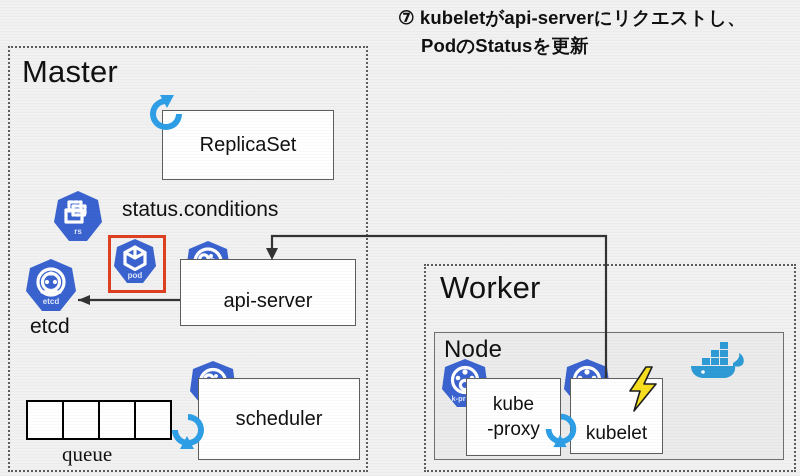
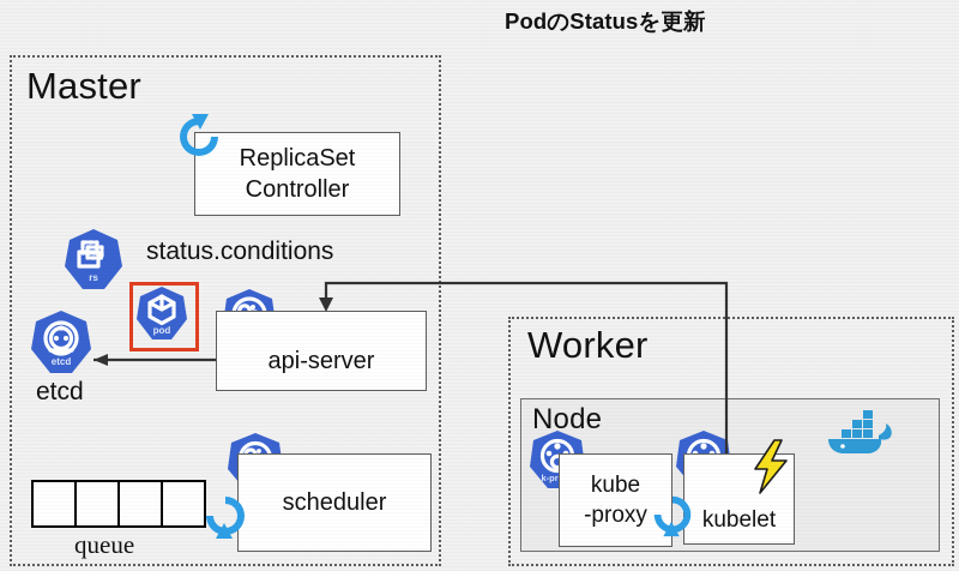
- ⑦ kubeletがapi-serverにリクエストし、
  PodのStatusを更新
  Master
  ReplicaSet
+ Controller
  status.conditions
  rs
  pod
  etcd
  etcd
  api-server
  scheduler
  queue
  Worker
  Node
  kube
  -proxy
  kubelet
